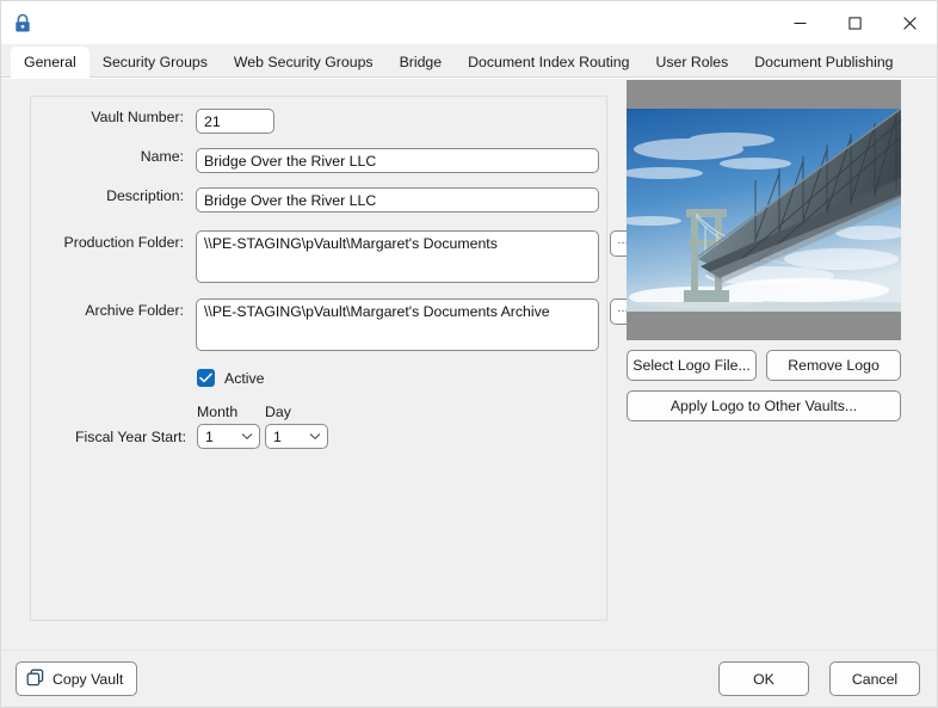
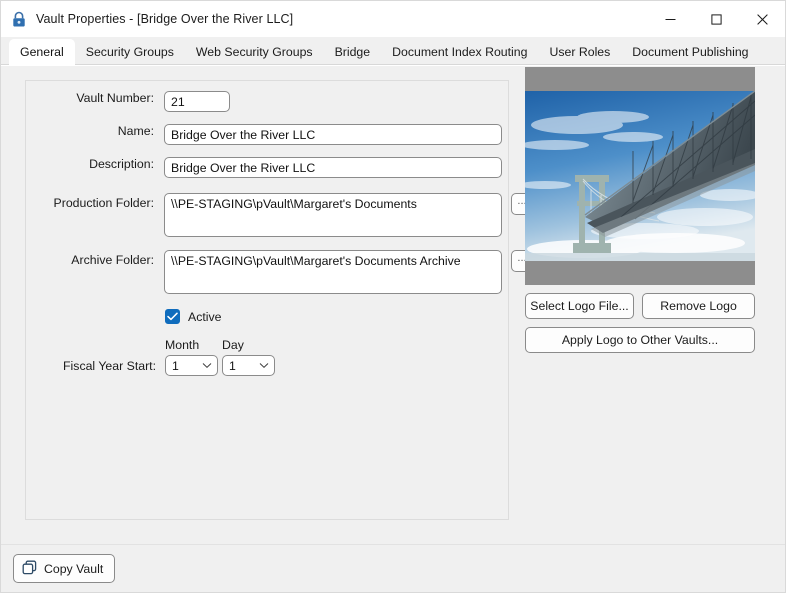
+ Vault Properties - [Bridge Over the River LLC]
  General
  Security Groups
  Web Security Groups
  Bridge
  Document Index Routing
  User Roles
  Document Publishing
  Vault Number:
  21
  Name:
  Bridge Over the River LLC
  Description:
  Bridge Over the River LLC
  Production Folder:
  \\PE-STAGING\pVault\Margaret's Documents
  Archive Folder:
  \\PE-STAGING\pVault\Margaret's Documents Archive
  Active
  Month
  Day
  Fiscal Year Start:
  1
  1
  Select Logo File...
  Remove Logo
  Apply Logo to Other Vaults...
  Copy Vault
- OK
- Cancel
